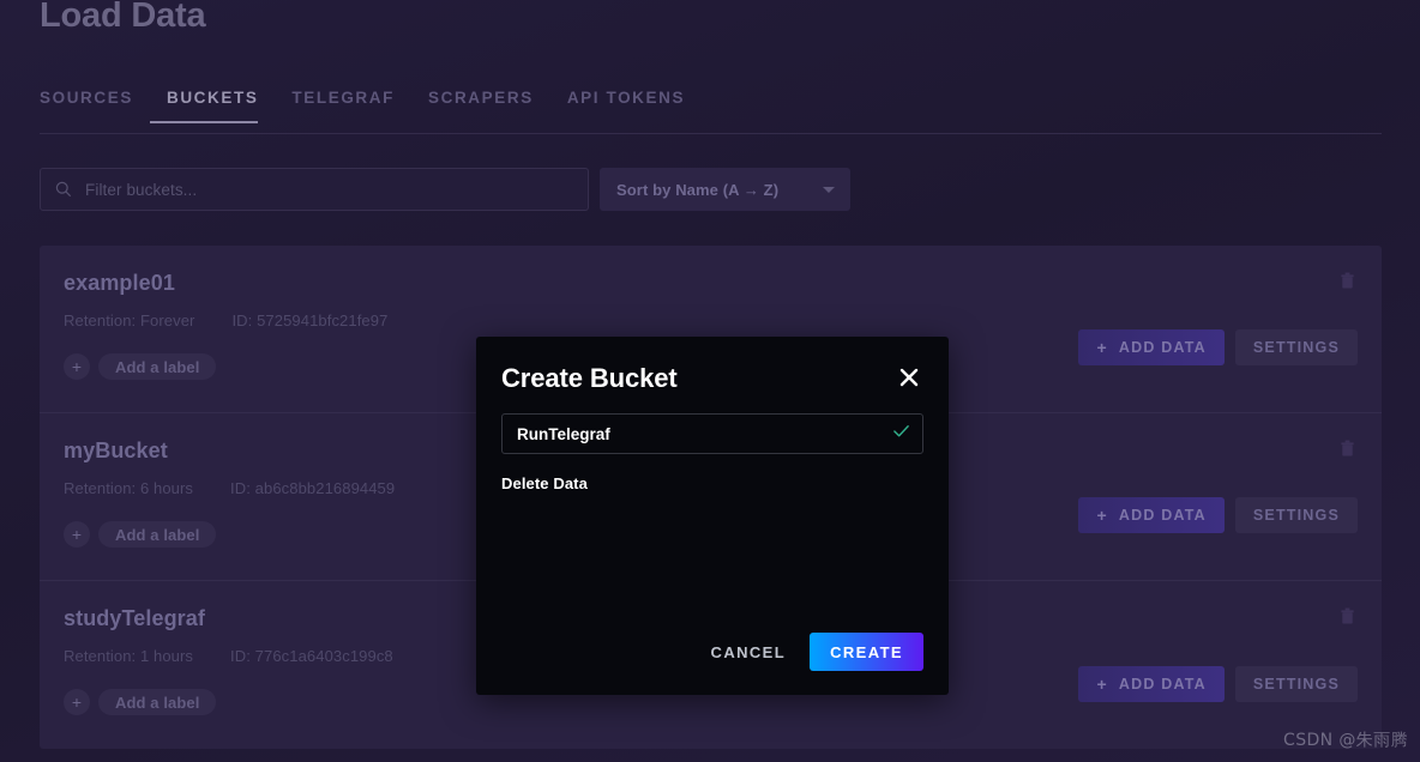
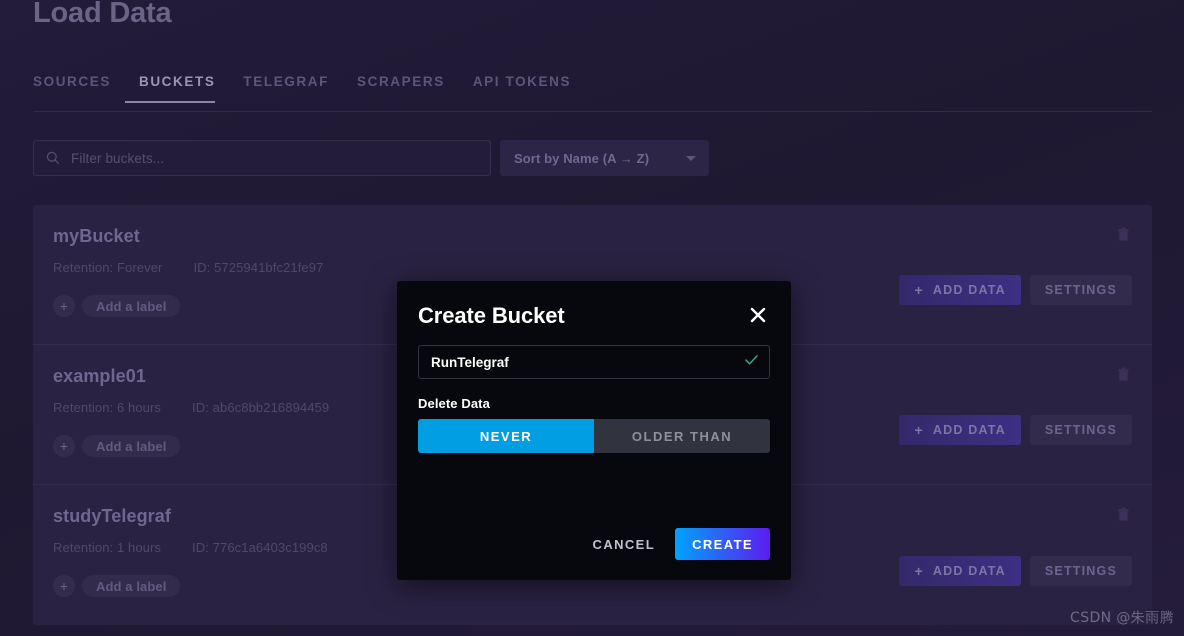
  Load Data
  SOURCES
  BUCKETS
  TELEGRAF
  SCRAPERS
  API TOKENS
  Filter buckets...
  Sort by Name (A → Z)
- example01
+ myBucket
  Retention: Forever
  ID: 5725941bfc21fe97
  +
  Add a label
  +
  ADD DATA
  SETTINGS
- myBucket
+ example01
  Retention: 6 hours
  ID: ab6c8bb216894459
  +
  Add a label
  +
  ADD DATA
  SETTINGS
  studyTelegraf
  Retention: 1 hours
  ID: 776c1a6403c199c8
  +
  Add a label
  +
  ADD DATA
  SETTINGS
  Create Bucket
  RunTelegraf
  Delete Data
+ NEVER
+ OLDER THAN
  CANCEL
  CREATE
  CSDN @朱雨腾
